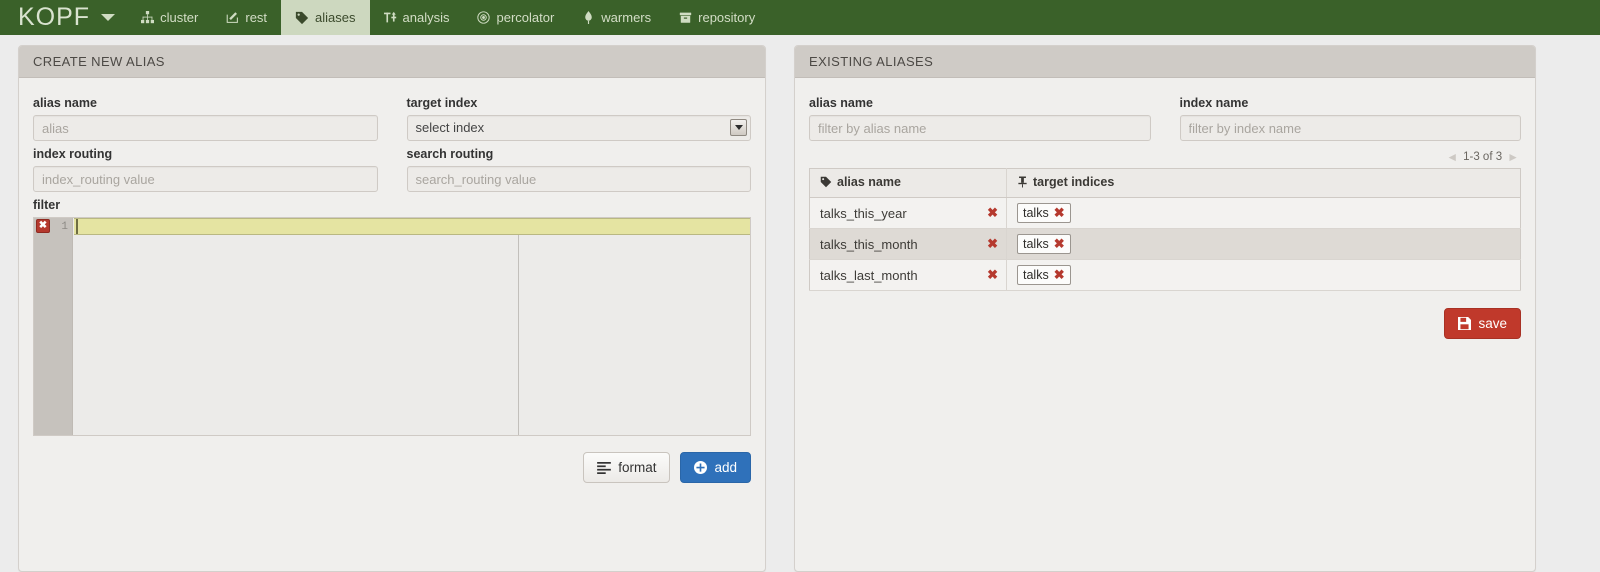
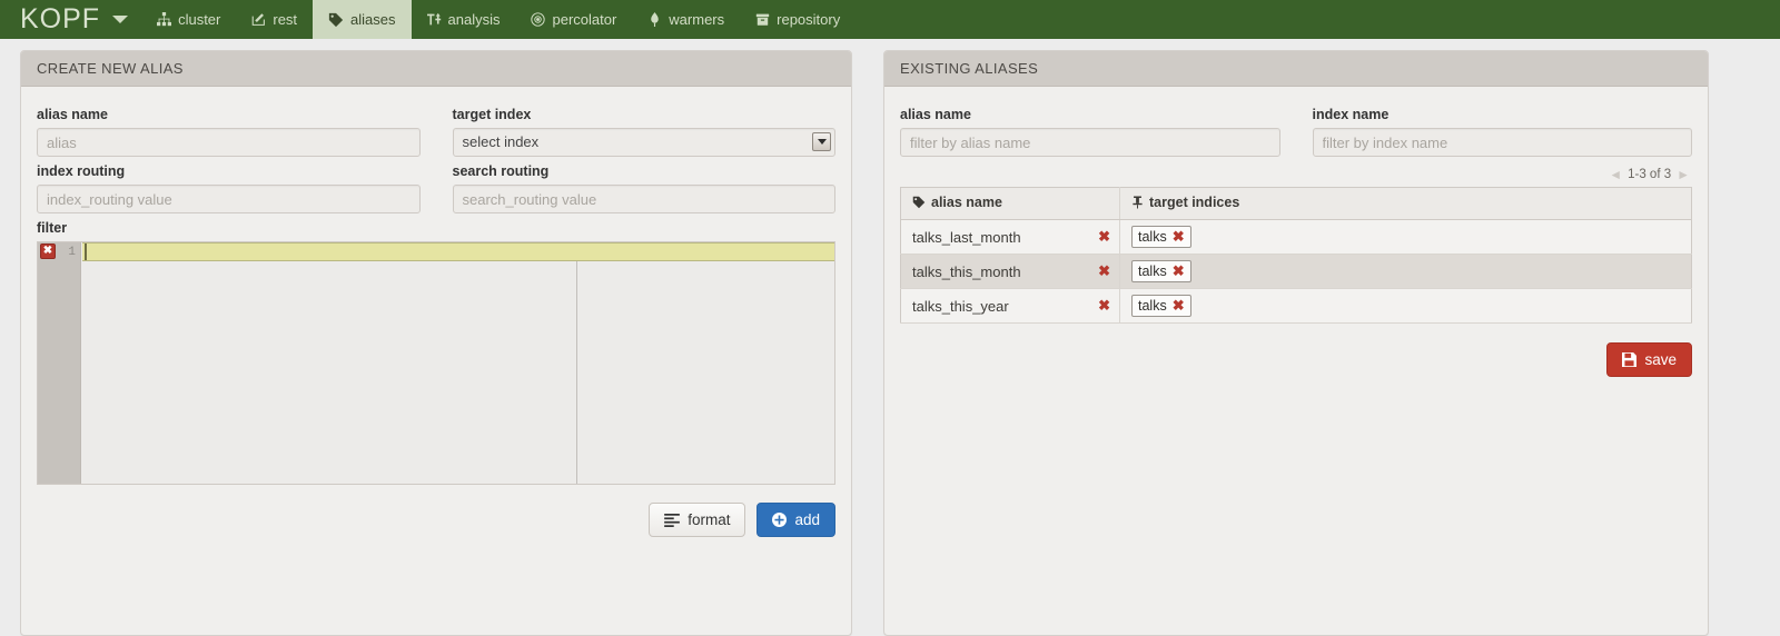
  KOPF
  cluster
  rest
  aliases
  analysis
  percolator
  warmers
  repository
  CREATE NEW ALIAS
  alias name
  alias
  target index
  select index
  index routing
  index_routing value
  search routing
  search_routing value
  filter
  ✖
  1
  format
  add
  EXISTING ALIASES
  alias name
  filter by alias name
  index name
  filter by index name
  ◄
  1-3 of 3
  ►
  alias name	target indices
- talks_this_year ✖	talks ✖
+ talks_last_month ✖	talks ✖
  talks_this_month ✖	talks ✖
- talks_last_month ✖	talks ✖
+ talks_this_year ✖	talks ✖
  save
